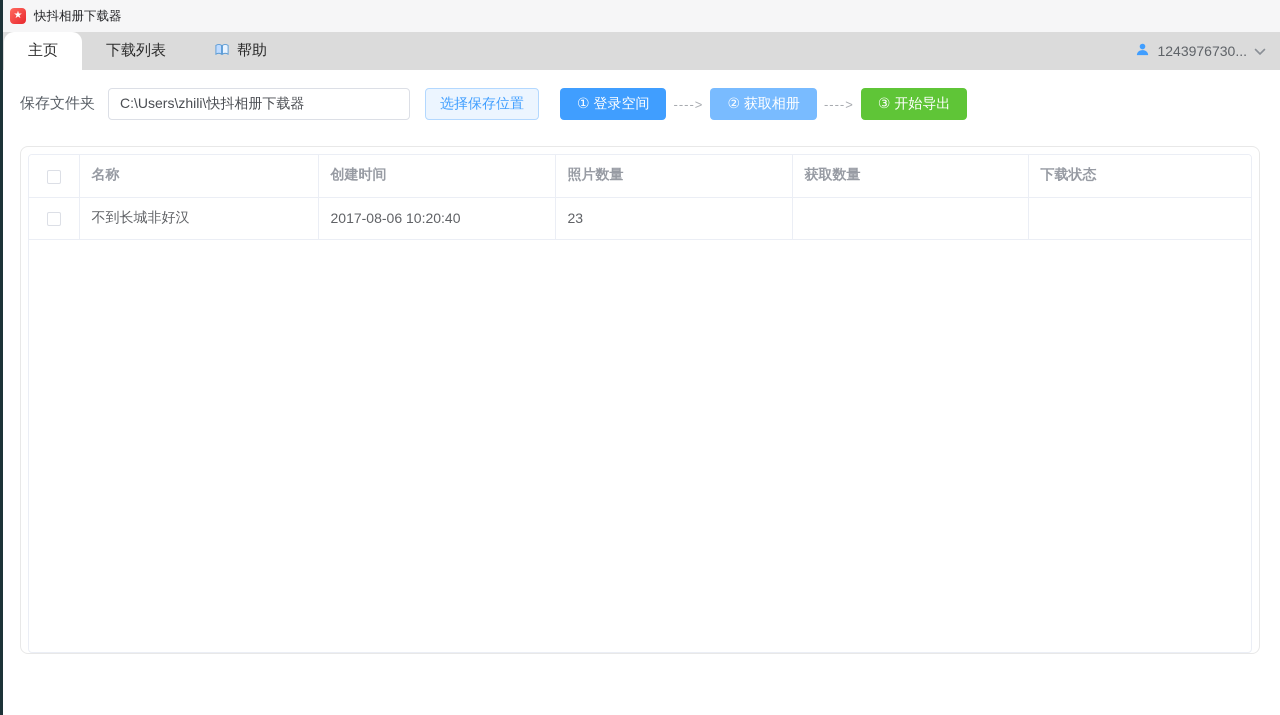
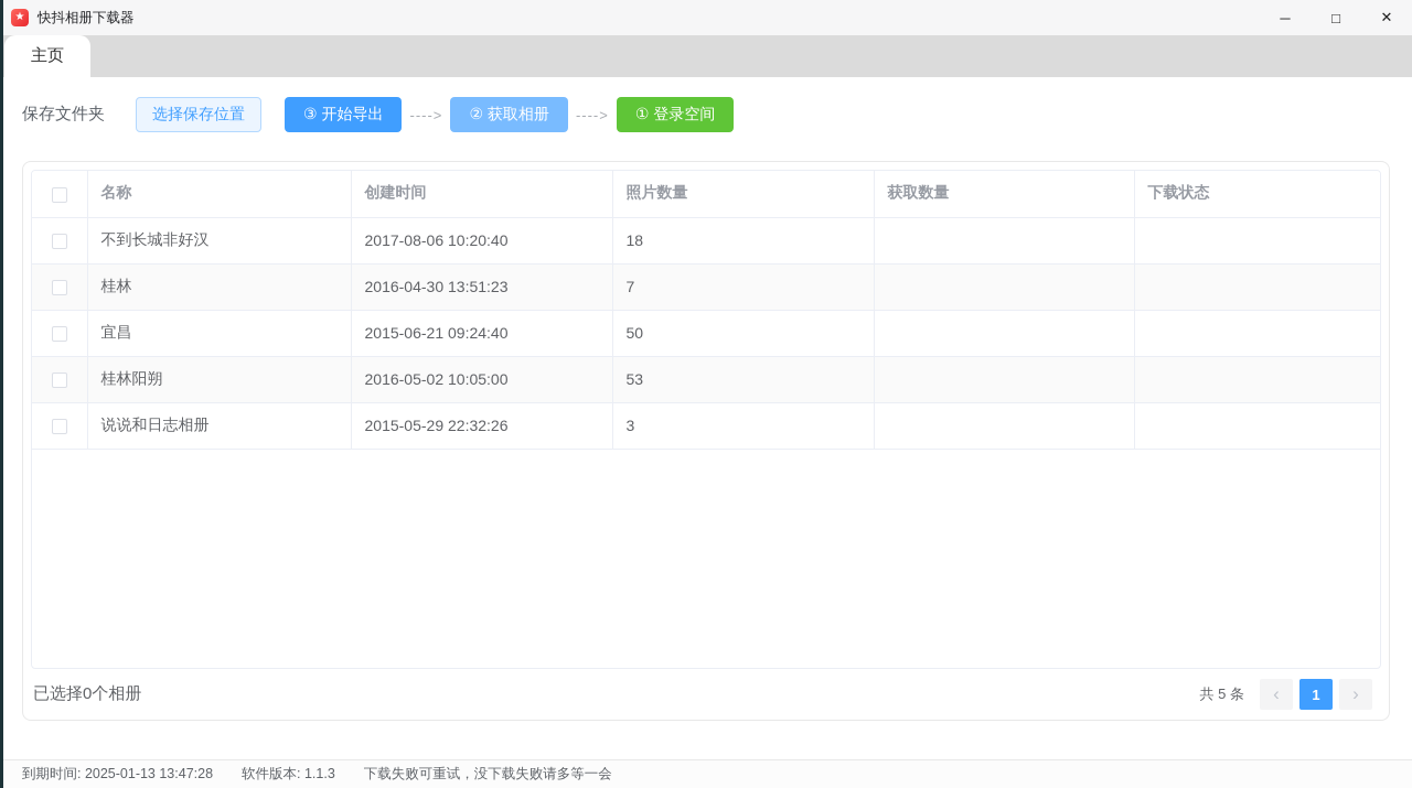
  ★
  快抖相册下载器
+ ─
+ □
+ ✕
  主页
- 下载列表
- 帮助
- 1243976730...
  保存文件夹
- C:\Users\zhili\快抖相册下载器
  选择保存位置
- ① 登录空间
+ ③ 开始导出
  ---->
  ② 获取相册
  ---->
- ③ 开始导出
+ ① 登录空间
  	名称	创建时间	照片数量	获取数量	下载状态
- 	不到长城非好汉	2017-08-06 10:20:40	23
+ 	不到长城非好汉	2017-08-06 10:20:40	18
+ 	桂林	2016-04-30 13:51:23	7
+ 	宜昌	2015-06-21 09:24:40	50
+ 	桂林阳朔	2016-05-02 10:05:00	53
+ 	说说和日志相册	2015-05-29 22:32:26	3
+ 已选择0个相册
+ 共 5 条
+ ‹
+ 1
+ ›
+ 到期时间: 2025-01-13 13:47:28
+ 软件版本: 1.1.3
+ 下载失败可重试，没下载失败请多等一会
